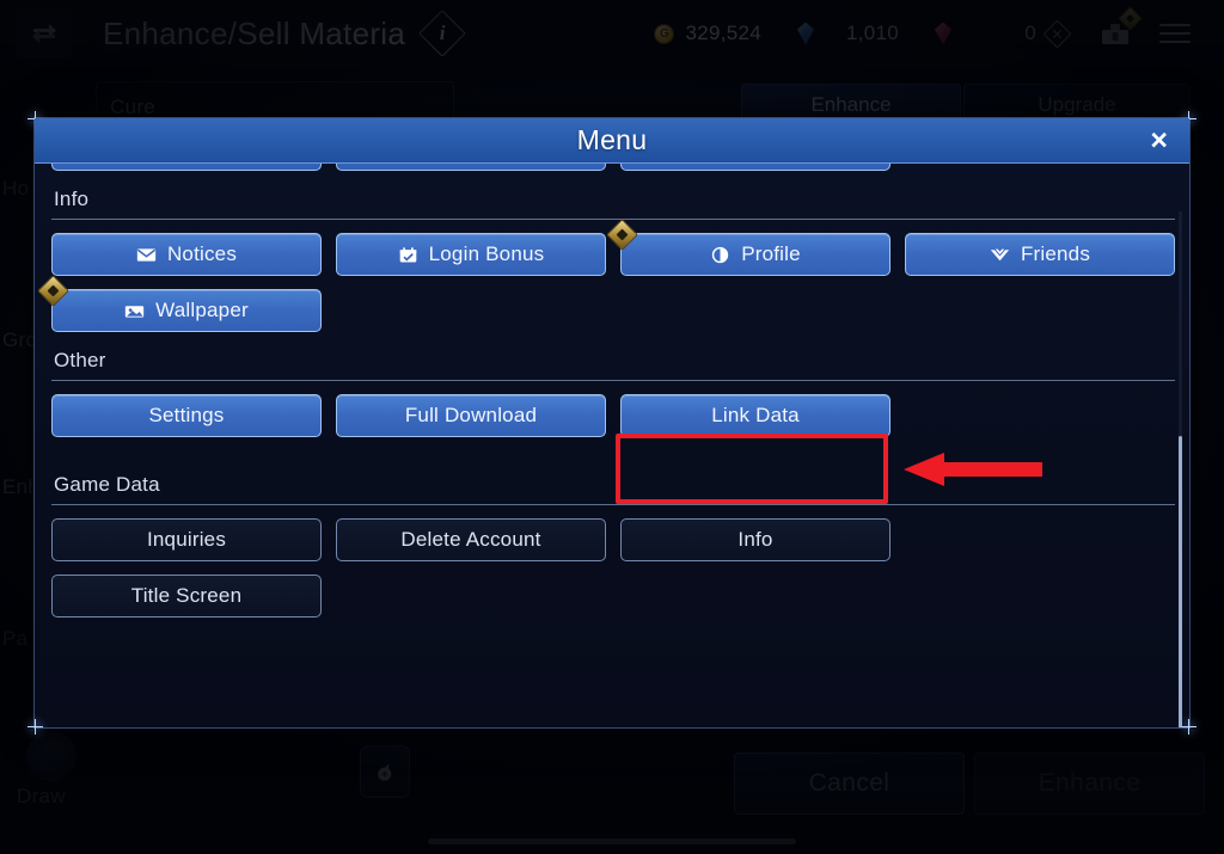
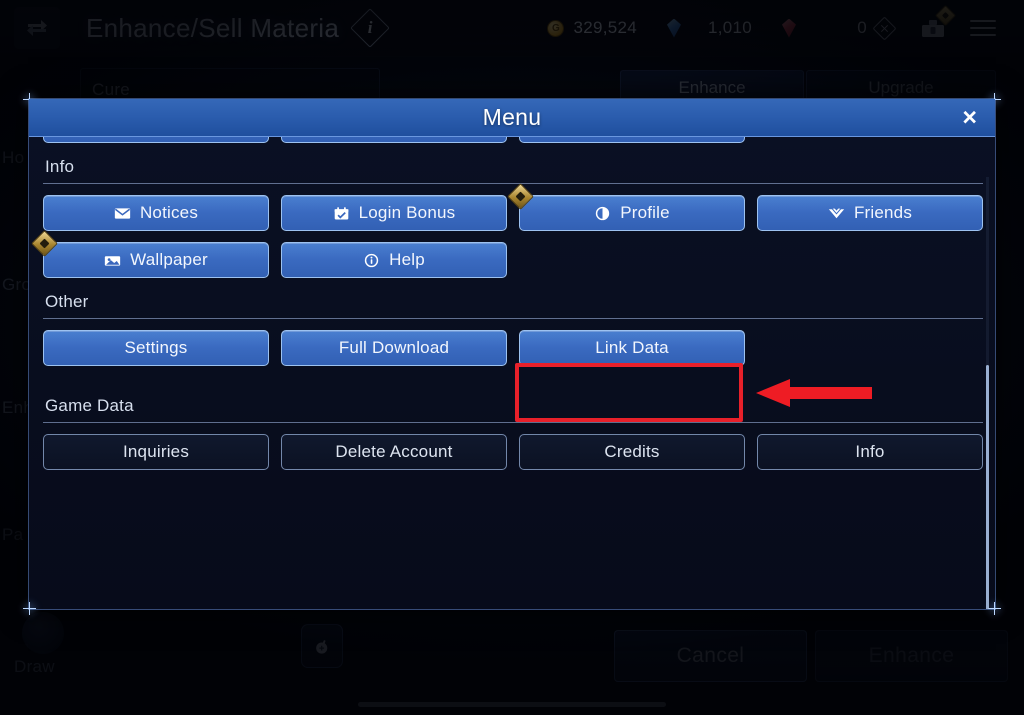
  Info
  Notices
  Login Bonus
  Profile
  Friends
  Wallpaper
+ Help
  Other
  Settings
  Full Download
  Link Data
  Game Data
  Inquiries
  Delete Account
+ Credits
  Info
- Title Screen
  Menu
  ×
